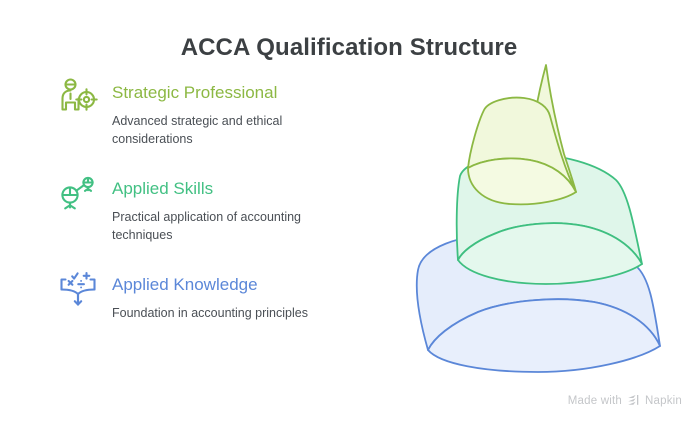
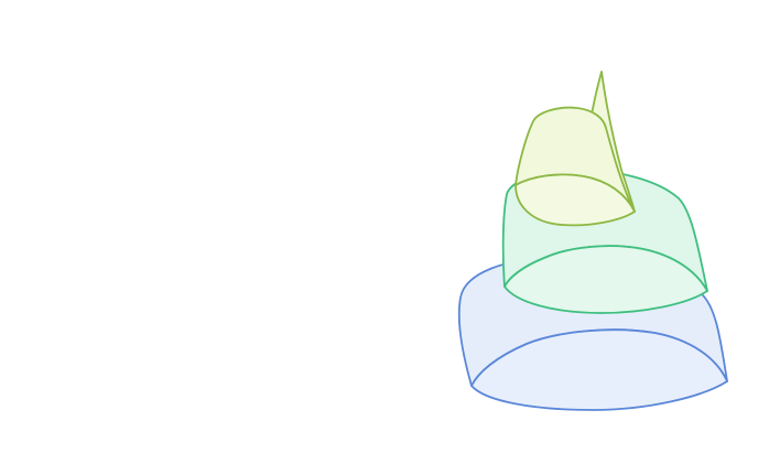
- ACCA Qualification Structure
- Strategic Professional
- Advanced strategic and ethical considerations
- Applied Skills
- Practical application of accounting techniques
- Applied Knowledge
- Foundation in accounting principles
- Made with
- Napkin
